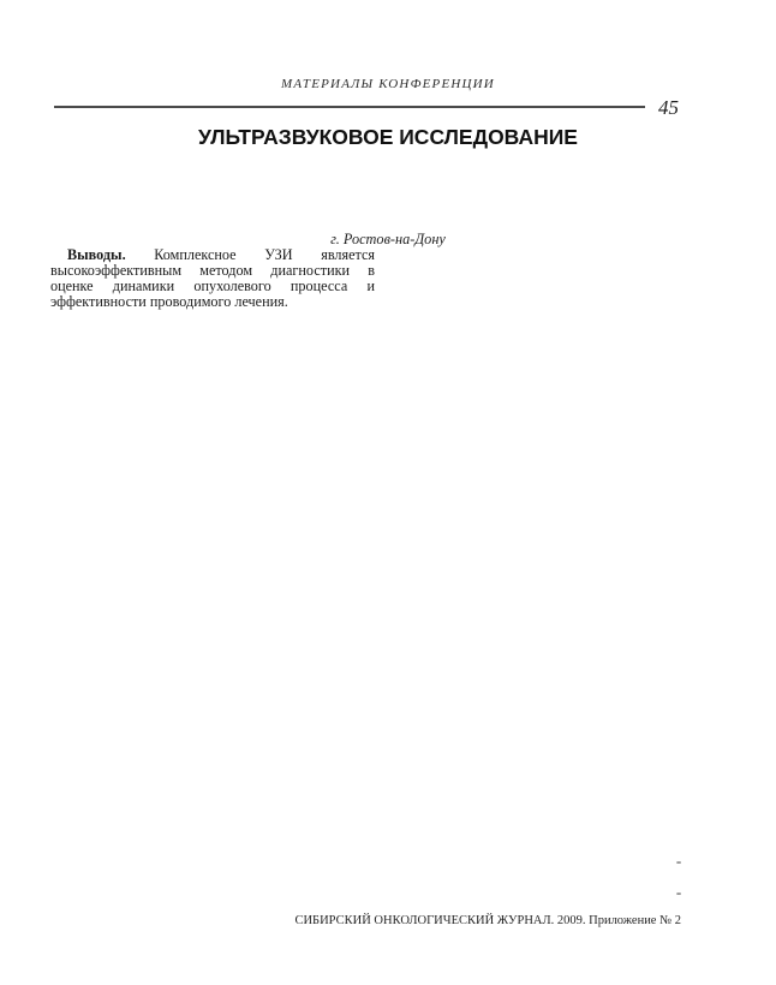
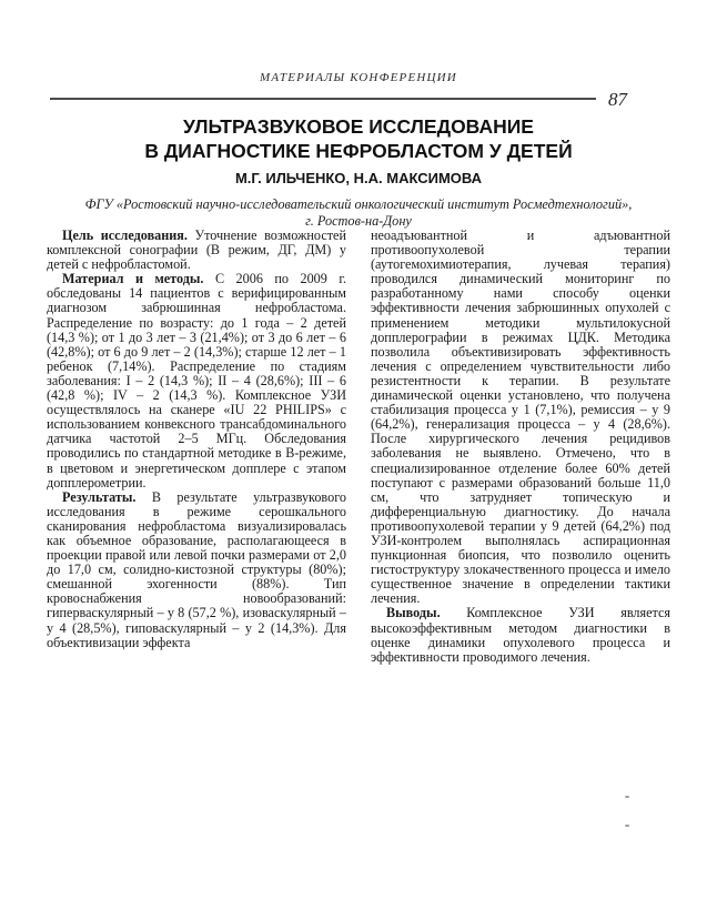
  МАТЕРИАЛЫ КОНФЕРЕНЦИИ
- 45
+ 87
  УЛЬТРАЗВУКОВОЕ ИССЛЕДОВАНИЕ
+ В ДИАГНОСТИКЕ НЕФРОБЛАСТОМ У ДЕТЕЙ
+ М.Г. ИЛЬЧЕНКО, Н.А. МАКСИМОВА
+ ФГУ «Ростовский научно-исследовательский онкологический институт Росмедтехнологий»,
  г. Ростов-на-Дону
+ Цель исследования. Уточнение возможностей комплексной сонографии (В режим, ДГ, ДМ) у детей с нефробластомой.
+ Материал и методы. С 2006 по 2009 г. обследованы 14 пациентов с верифицированным диагнозом забрюшинная нефробластома. Распределение по возрасту: до 1 года – 2 детей (14,3 %); от 1 до 3 лет – 3 (21,4%); от 3 до 6 лет – 6 (42,8%); от 6 до 9 лет – 2 (14,3%); старше 12 лет – 1 ребенок (7,14%). Распределение по стадиям заболевания: I – 2 (14,3 %); II – 4 (28,6%); III – 6 (42,8 %); IV – 2 (14,3 %). Комплексное УЗИ осуществлялось на сканере «IU 22 PHILIPS» с использованием конвексного трансабдоминального датчика частотой 2–5 МГц. Обследования проводились по стандартной методике в В-режиме, в цветовом и энергетическом допплере с этапом допплерометрии.
+ Результаты. В результате ультразвукового исследования в режиме серошкального сканирования нефробластома визуализировалась как объемное образование, располагающееся в проекции правой или левой почки размерами от 2,0 до 17,0 см, солидно-кистозной структуры (80%); смешанной эхогенности (88%). Тип кровоснабжения новообразований: гиперваскулярный – у 8 (57,2 %), изоваскулярный – у 4 (28,5%), гиповаскулярный – у 2 (14,3%). Для объективизации эффекта
+ неоадъювантной и адъювантной противоопухолевой терапии (аутогемохимиотерапия, лучевая терапия) проводился динамический мониторинг по разработанному нами способу оценки эффективности лечения забрюшинных опухолей с применением методики мультилокусной допплерографии в режимах ЦДК. Методика позволила объективизировать эффективность лечения с определением чувствительности либо резистентности к терапии. В результате динамической оценки установлено, что получена стабилизация процесса у 1 (7,1%), ремиссия – у 9 (64,2%), генерализация процесса – у 4 (28,6%). После хирургического лечения рецидивов заболевания не выявлено. Отмечено, что в специализированное отделение более 60% детей поступают с размерами образований больше 11,0 см, что затрудняет топическую и дифференциальную диагностику. До начала противоопухолевой терапии у 9 детей (64,2%) под УЗИ-контролем выполнялась аспирационная пункционная биопсия, что позволило оценить гистоструктуру злокачественного процесса и имело существенное значение в определении тактики лечения.
  Выводы. Комплексное УЗИ является высокоэффективным методом диагностики в оценке динамики опухолевого процесса и эффективности проводимого лечения.
  -
  -
- СИБИРСКИЙ ОНКОЛОГИЧЕСКИЙ ЖУРНАЛ. 2009. Приложение № 2
